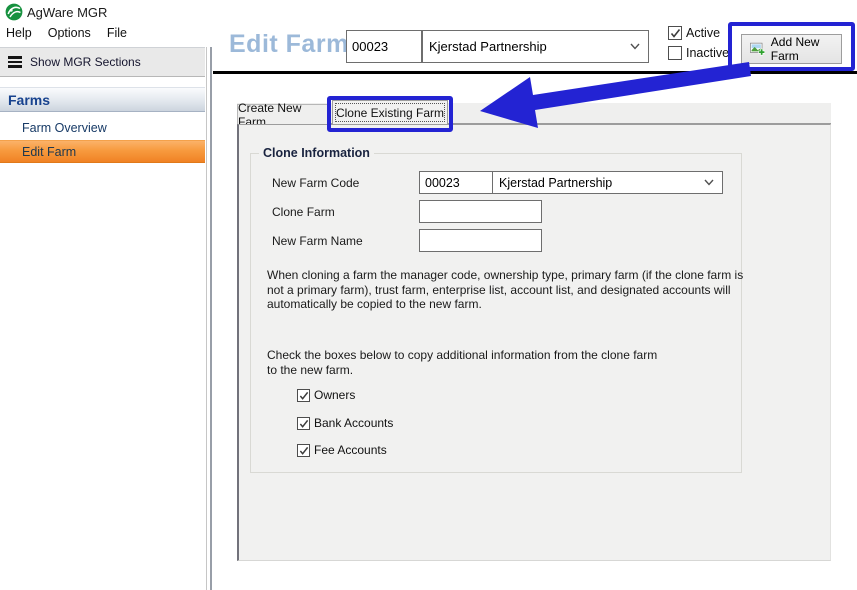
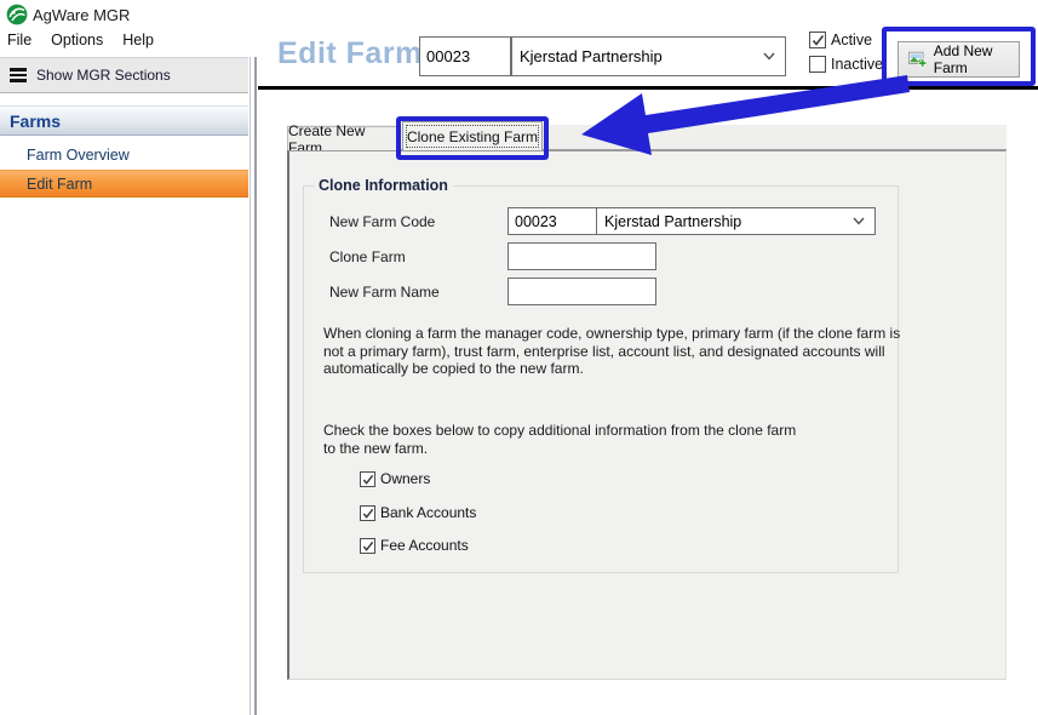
  AgWare MGR
- Help
+ File
  Options
- File
+ Help
  Show MGR Sections
  Farms
  Farm Overview
  Edit Farm
  Edit Farm
  00023
  Kjerstad Partnership
  Active
  Inactive
  Add New Farm
  Create New Farm
  Clone Existing Farm
  Clone Information
  New Farm Code
  00023
  Kjerstad Partnership
  Clone Farm
  New Farm Name
  When cloning a farm the manager code, ownership type, primary farm (if the clone farm is
  not a primary farm), trust farm, enterprise list, account list, and designated accounts will
  automatically be copied to the new farm.
  Check the boxes below to copy additional information from the clone farm
  to the new farm.
  Owners
  Bank Accounts
  Fee Accounts
